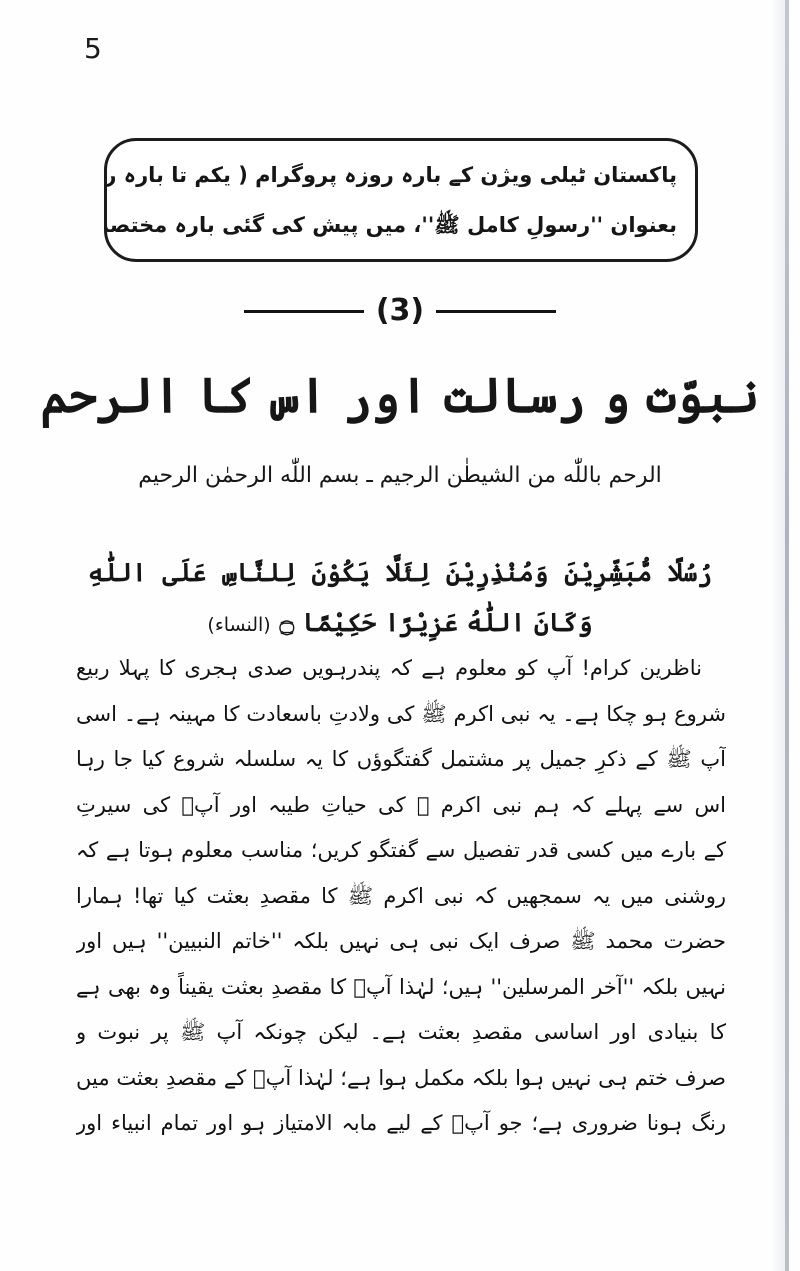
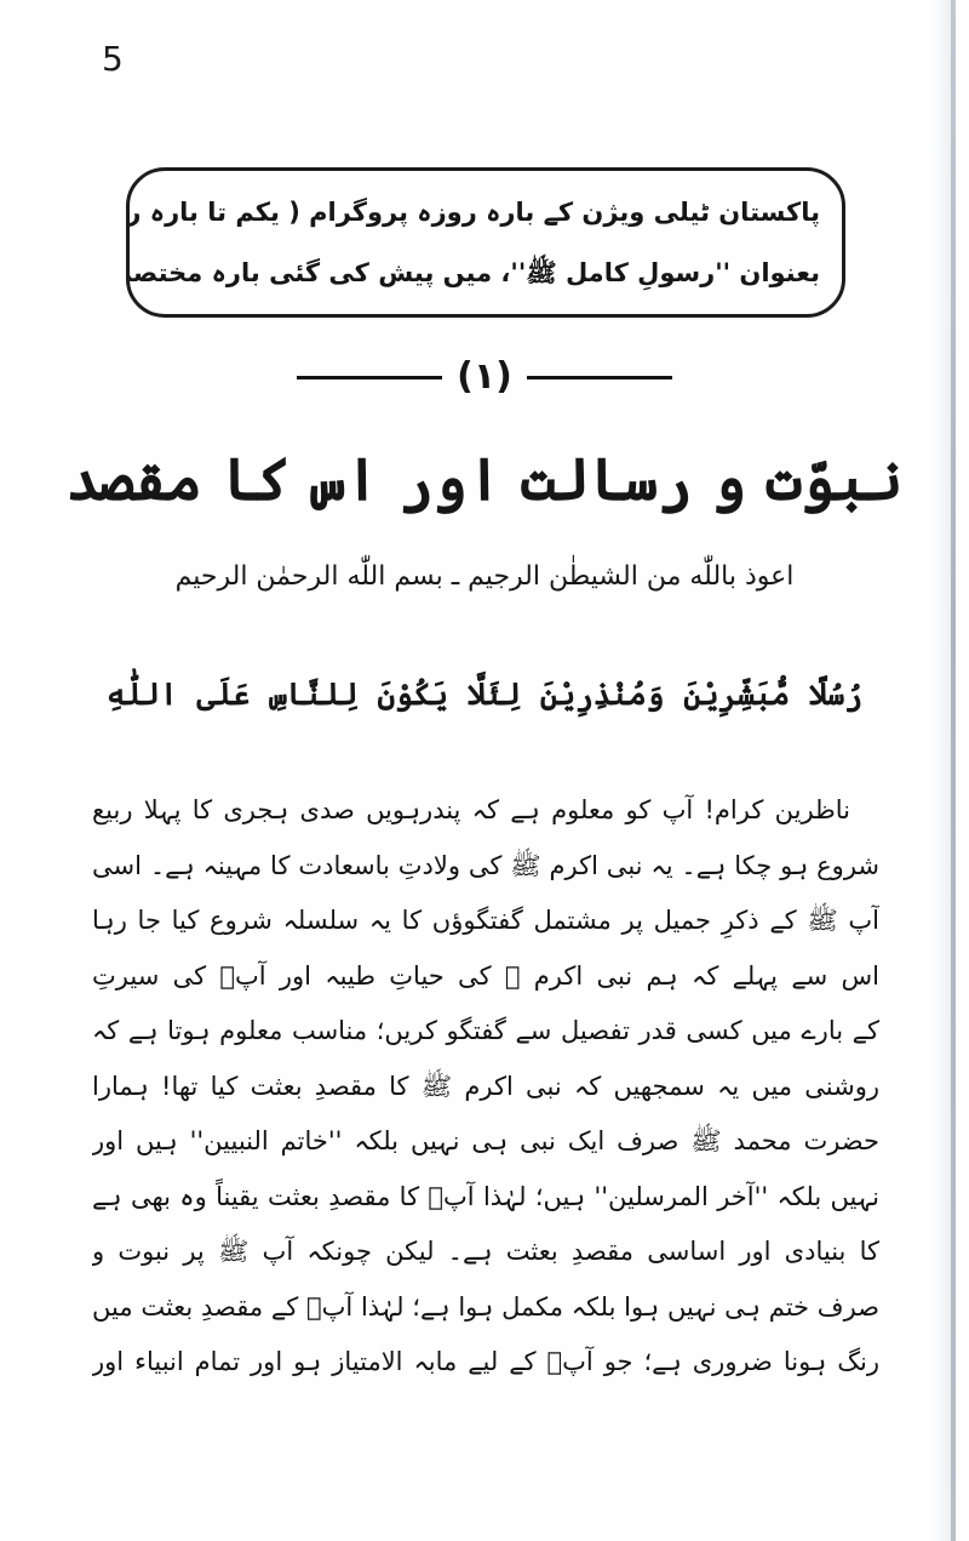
  5
  پاکستان ٹیلی ویژن کے بارہ روزہ پروگرام ( یکم تا بارہ ر
  بعنوان ''رسولِ کامل ﷺ''، میں پیش کی گئی بارہ مختص
- (3)
+ (۱)
- نبوّت و رسالت اور اس کا الرحم
+ نبوّت و رسالت اور اس کا مقصد
- الرحم باللّٰه من الشيطٰن الرجيم ـ بسم اللّٰه الرحمٰن الرحيم
+ اعوذ باللّٰه من الشيطٰن الرجيم ـ بسم اللّٰه الرحمٰن الرحيم
  رُسُلًا مُّبَشِّرِيْنَ وَمُنْذِرِيْنَ لِئَلَّا يَكُوْنَ لِلنَّاسِ عَلَى اللّٰهِ
- وَكَانَ اللّٰهُ عَزِيْزًا حَكِيْمًا ۝ (النساء)
  ناظرین کرام! آپ کو معلوم ہے کہ پندرہویں صدی ہجری کا پہلا ربیع
  شروع ہو چکا ہے۔ یہ نبی اکرم ﷺ کی ولادتِ باسعادت کا مہینہ ہے۔ اسی
  آپ ﷺ کے ذکرِ جمیل پر مشتمل گفتگوؤں کا یہ سلسلہ شروع کیا جا رہا
  اس سے پہلے کہ ہم نبی اکرم ﷺ کی حیاتِ طیبہ اور آپؐ کی سیرتِ
  کے بارے میں کسی قدر تفصیل سے گفتگو کریں؛ مناسب معلوم ہوتا ہے کہ
  حضرت محمد ﷺ صرف ایک نبی ہی نہیں بلکہ ''خاتم النبیین'' ہیں اور
  نہیں بلکہ ''آخر المرسلین'' ہیں؛ لہٰذا آپؐ کا مقصدِ بعثت یقیناً وہ بھی ہے
  کا بنیادی اور اساسی مقصدِ بعثت ہے۔ لیکن چونکہ آپ ﷺ پر نبوت و
  صرف ختم ہی نہیں ہوا بلکہ مکمل ہوا ہے؛ لہٰذا آپؐ کے مقصدِ بعثت میں
  رنگ ہونا ضروری ہے؛ جو آپؐ کے لیے مابہ الامتیاز ہو اور تمام انبیاء اور
